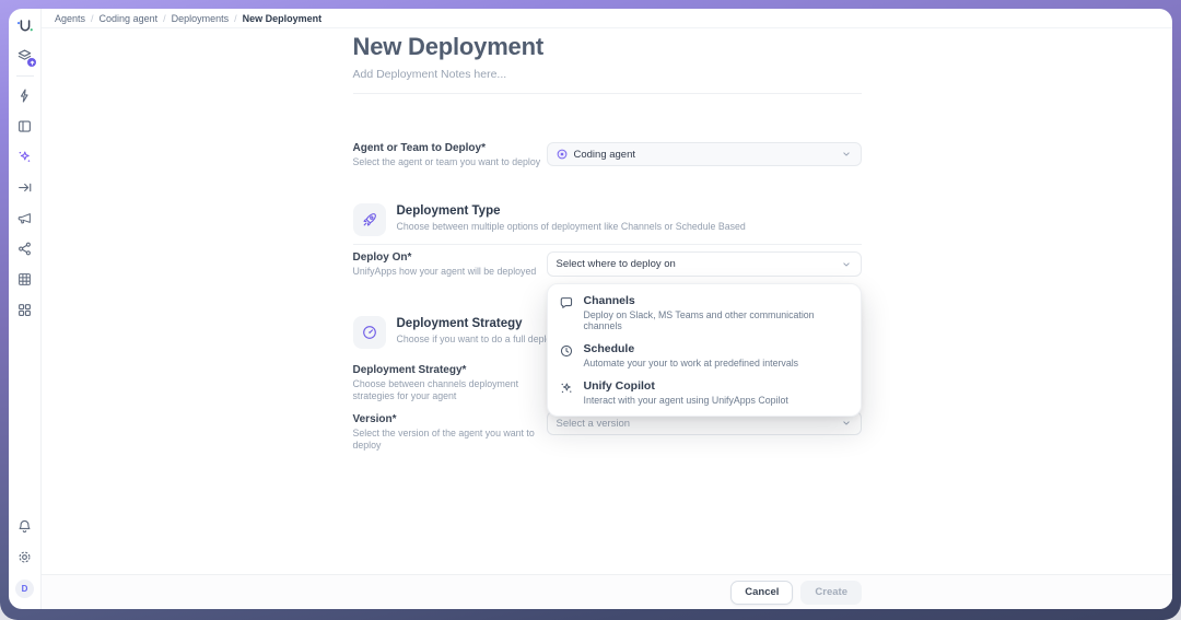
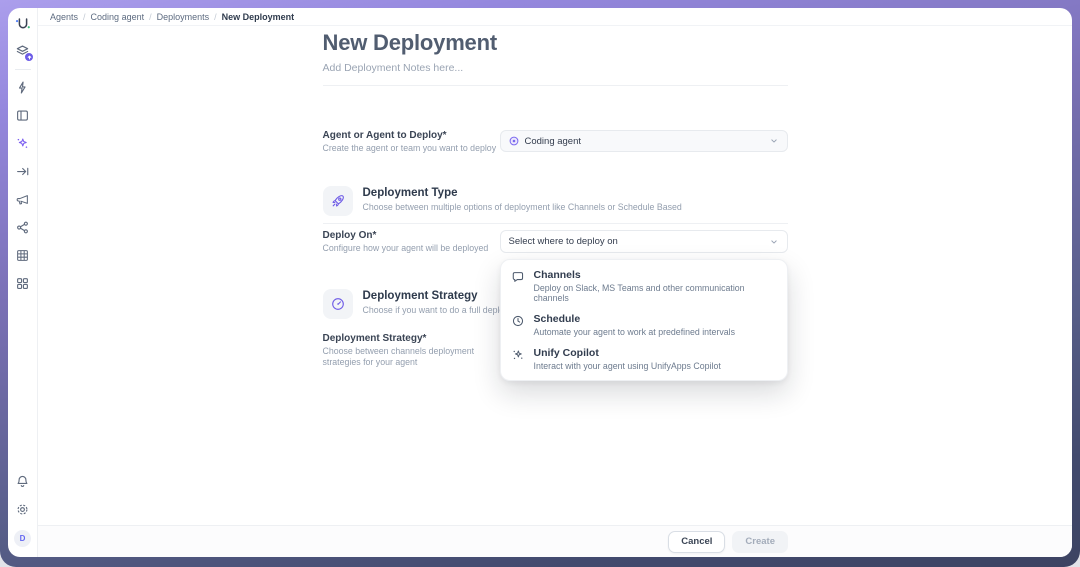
  D
  Agents
  /
  Coding agent
  /
  Deployments
  /
  New Deployment
  New Deployment
  Add Deployment Notes here...
- Agent or Team to Deploy*
+ Agent or Agent to Deploy*
- Select the agent or team you want to deploy
+ Create the agent or team you want to deploy
  Coding agent
  Deployment Type
  Choose between multiple options of deployment like Channels or Schedule Based
  Deploy On*
- UnifyApps how your agent will be deployed
+ Configure how your agent will be deployed
  Select where to deploy on
  Deployment Strategy
  Choose if you want to do a full depl
  Deployment Strategy*
  Choose between channels deployment strategies for your agent
- Version*
- Select the version of the agent you want to deploy
- Select a version
  Channels
  Deploy on Slack, MS Teams and other communication channels
  Schedule
- Automate your your to work at predefined intervals
+ Automate your agent to work at predefined intervals
  Unify Copilot
  Interact with your agent using UnifyApps Copilot
  Cancel
  Create
